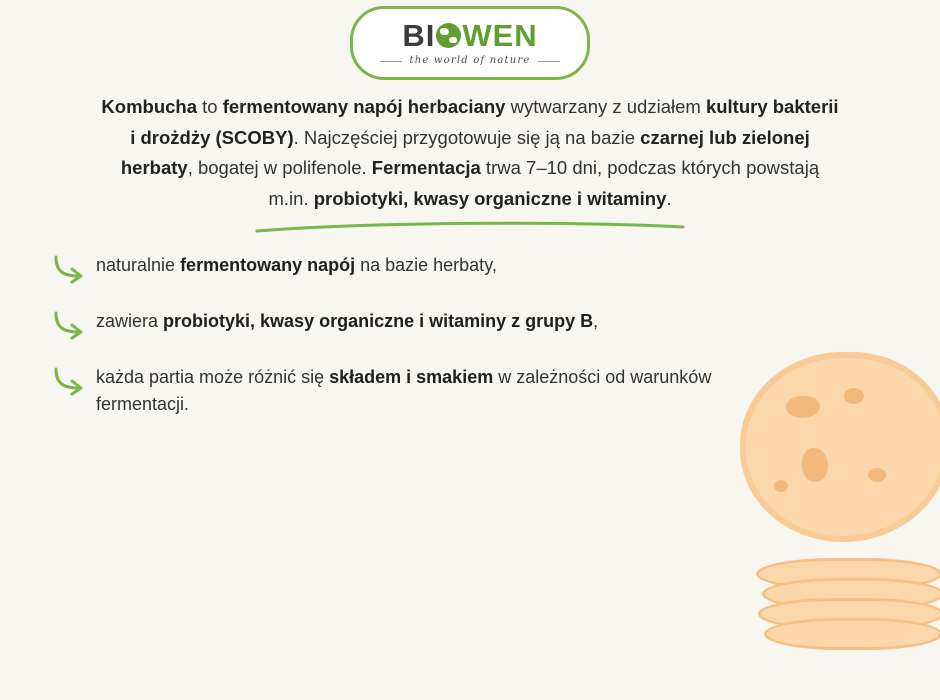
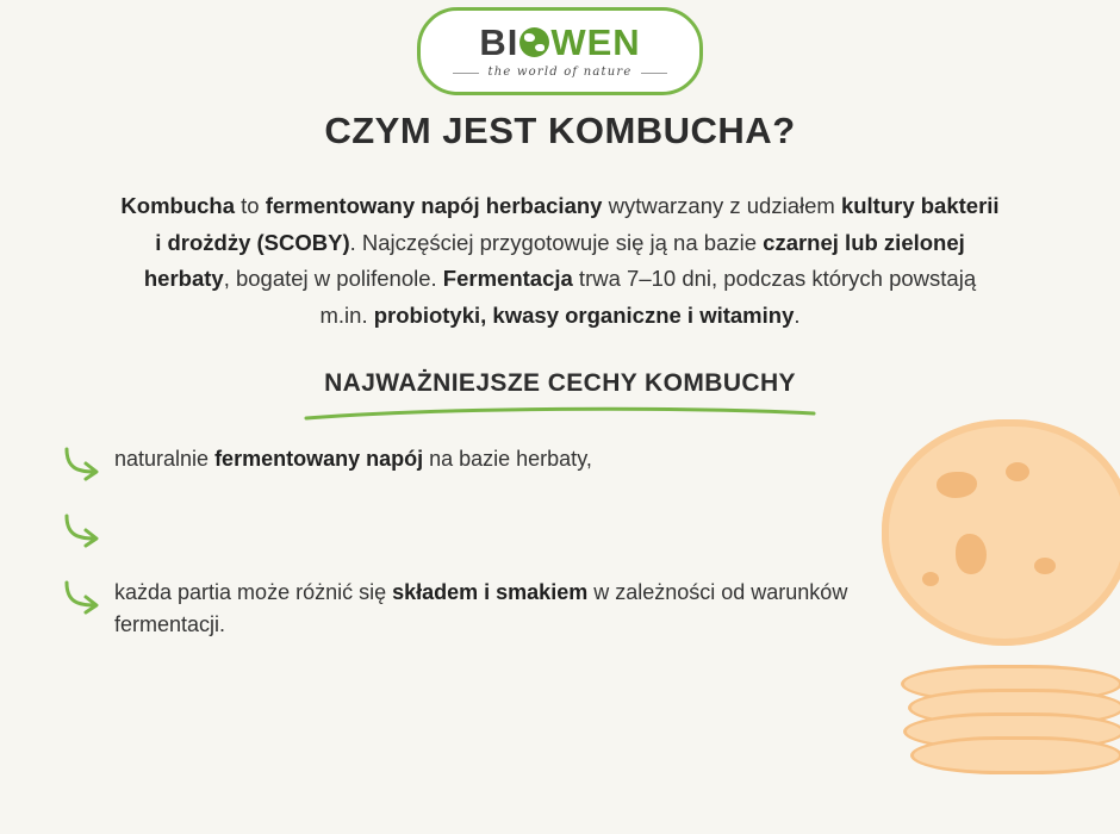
  BI
  WEN
  the world of nature
+ CZYM JEST KOMBUCHA?
  Kombucha to fermentowany napój herbaciany wytwarzany z udziałem kultury bakterii i drożdży (SCOBY). Najczęściej przygotowuje się ją na bazie czarnej lub zielonej herbaty, bogatej w polifenole. Fermentacja trwa 7–10 dni, podczas których powstają m.in. probiotyki, kwasy organiczne i witaminy.
+ NAJWAŻNIEJSZE CECHY KOMBUCHY
  naturalnie fermentowany napój na bazie herbaty,
- zawiera probiotyki, kwasy organiczne i witaminy z grupy B,
  każda partia może różnić się składem i smakiem w zależności od warunków fermentacji.
